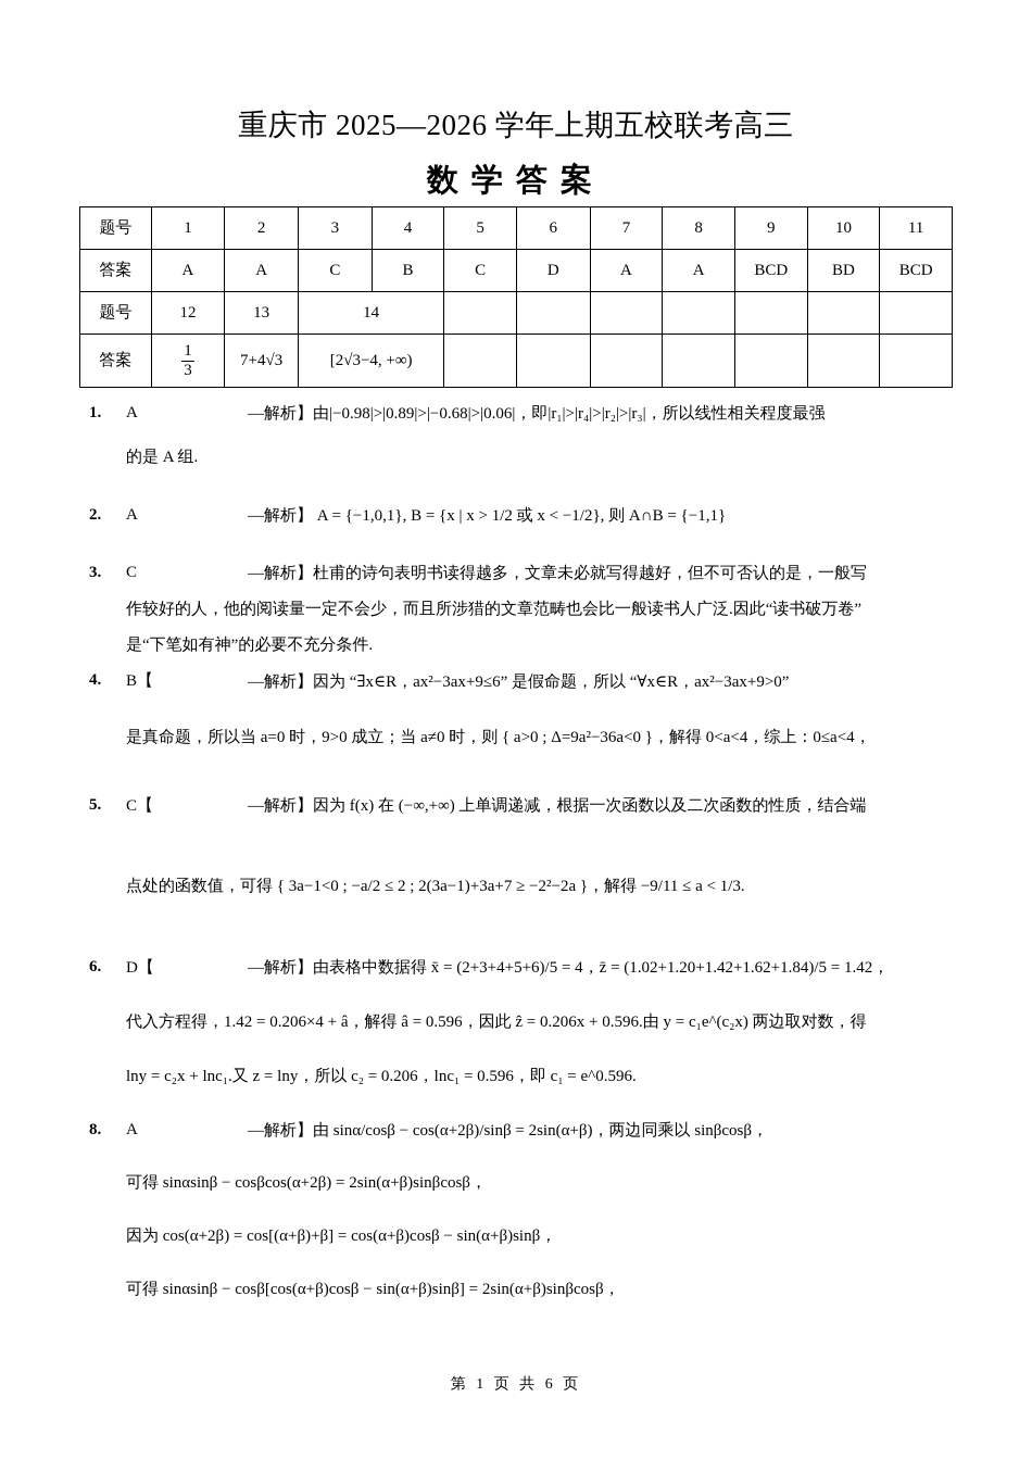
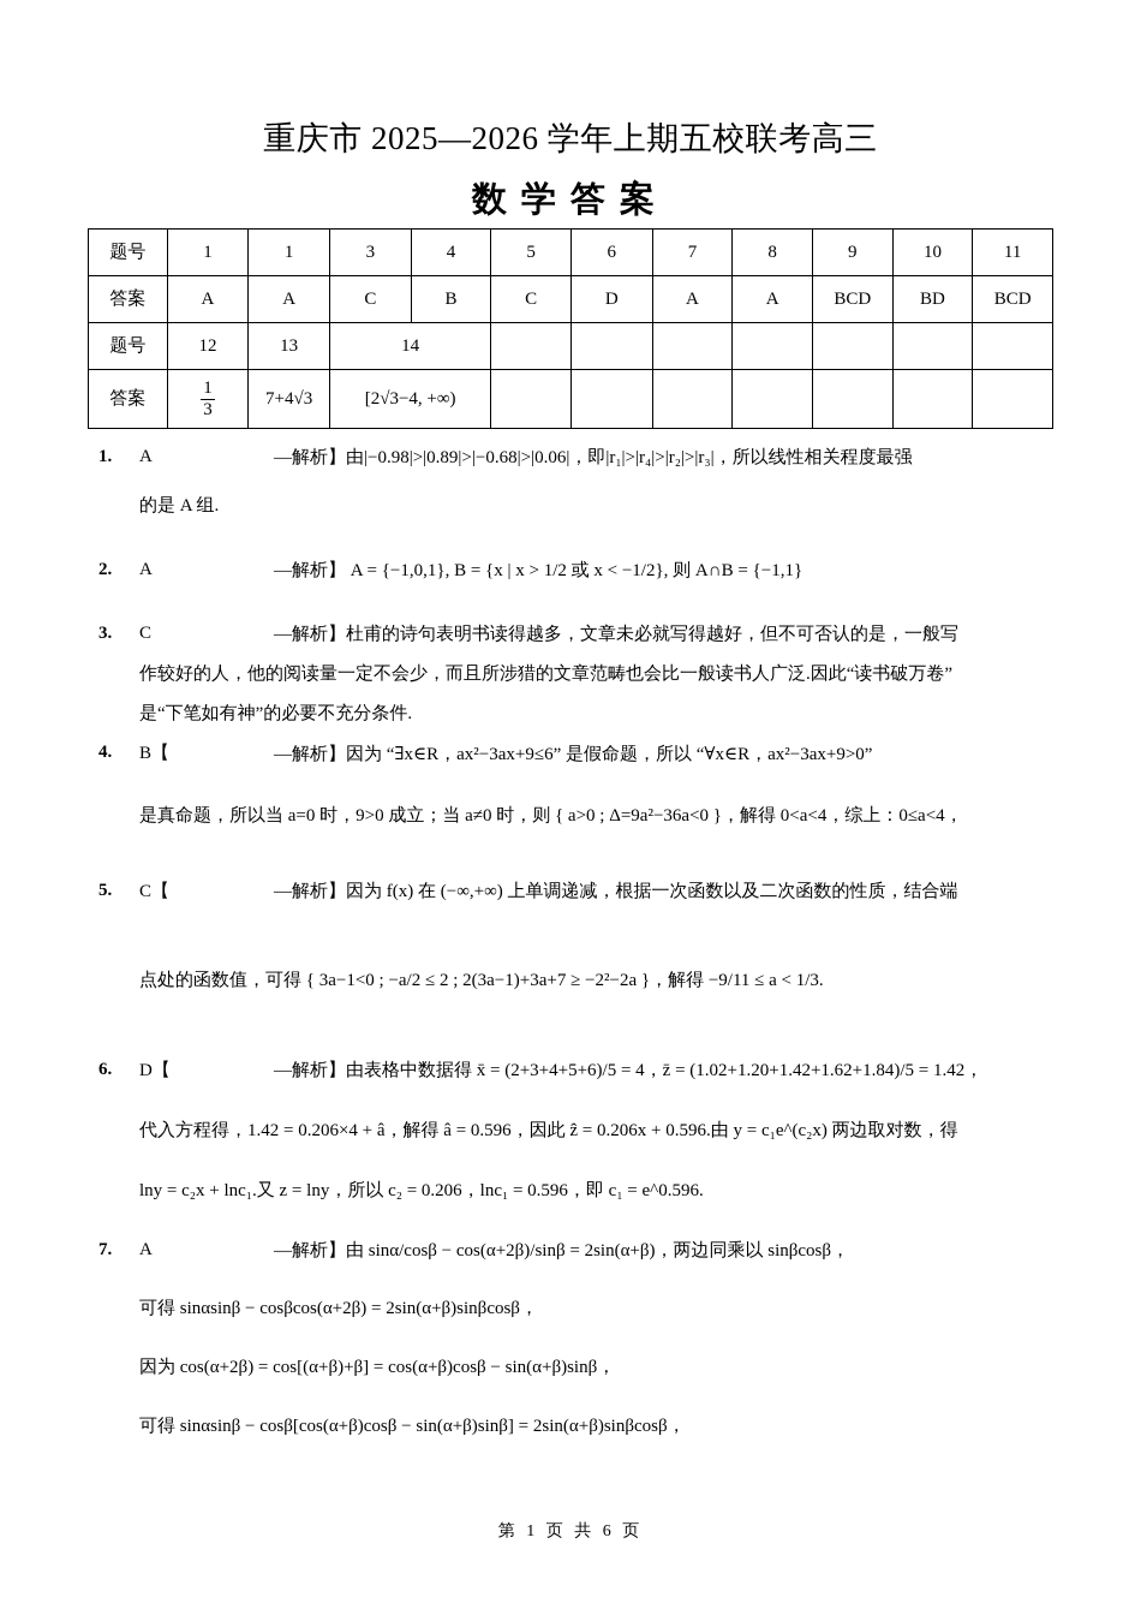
  重庆市 2025—2026 学年上期五校联考高三
  数学答案
- 题号	1	2	3	4	5	6	7	8	9	10	11
+ 题号	1	1	3	4	5	6	7	8	9	10	11
  答案	A	A	C	B	C	D	A	A	BCD	BD	BCD
  题号	12	13	14
  答案	1 3	7+4√3	[2√3−4, +∞)
  1.
  A
  —解析】由|−0.98|>|0.89|>|−0.68|>|0.06|，即|r₁|>|r₄|>|r₂|>|r₃|，所以线性相关程度最强
  的是 A 组.
  2.
  A
  —解析】 A = {−1,0,1}, B = {x | x > 1/2 或 x < −1/2}, 则 A∩B = {−1,1}
  3.
  C
  —解析】杜甫的诗句表明书读得越多，文章未必就写得越好，但不可否认的是，一般写
  作较好的人，他的阅读量一定不会少，而且所涉猎的文章范畴也会比一般读书人广泛.因此“读书破万卷”
  是“下笔如有神”的必要不充分条件.
  4.
  B【
  —解析】因为 “∃x∈R，ax²−3ax+9≤6” 是假命题，所以 “∀x∈R，ax²−3ax+9>0”
  是真命题，所以当 a=0 时，9>0 成立；当 a≠0 时，则 { a>0 ; Δ=9a²−36a<0 }，解得 0<a<4，综上：0≤a<4，
  5.
  C【
  —解析】因为 f(x) 在 (−∞,+∞) 上单调递减，根据一次函数以及二次函数的性质，结合端
  点处的函数值，可得 { 3a−1<0 ; −a/2 ≤ 2 ; 2(3a−1)+3a+7 ≥ −2²−2a }，解得 −9/11 ≤ a < 1/3.
  6.
  D【
  —解析】由表格中数据得 x̄ = (2+3+4+5+6)/5 = 4，z̄ = (1.02+1.20+1.42+1.62+1.84)/5 = 1.42，
  代入方程得，1.42 = 0.206×4 + â，解得 â = 0.596，因此 ẑ = 0.206x + 0.596.由 y = c₁e^(c₂x) 两边取对数，得
  lny = c₂x + lnc₁.又 z = lny，所以 c₂ = 0.206，lnc₁ = 0.596，即 c₁ = e^0.596.
- 8.
+ 7.
  A
  —解析】由 sinα/cosβ − cos(α+2β)/sinβ = 2sin(α+β)，两边同乘以 sinβcosβ，
  可得 sinαsinβ − cosβcos(α+2β) = 2sin(α+β)sinβcosβ，
  因为 cos(α+2β) = cos[(α+β)+β] = cos(α+β)cosβ − sin(α+β)sinβ，
  可得 sinαsinβ − cosβ[cos(α+β)cosβ − sin(α+β)sinβ] = 2sin(α+β)sinβcosβ，
  第 1 页 共 6 页
